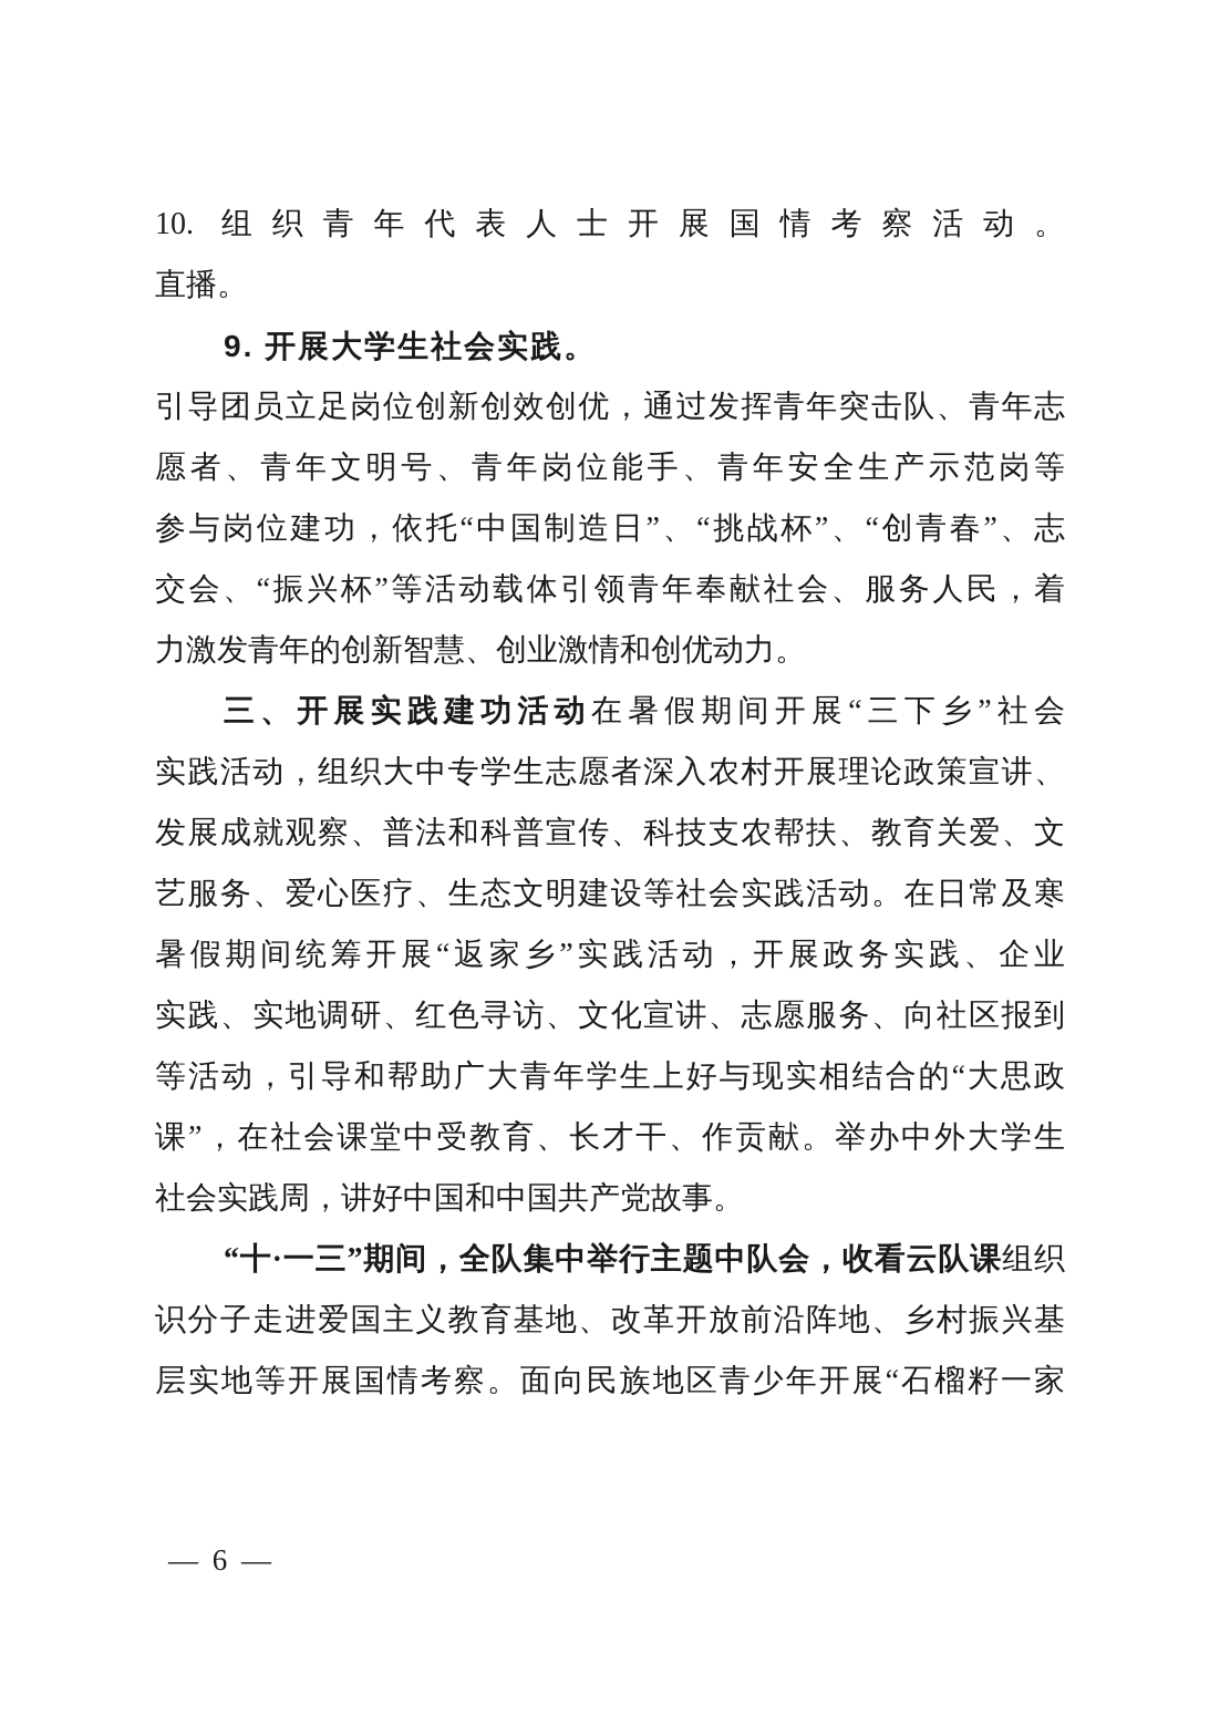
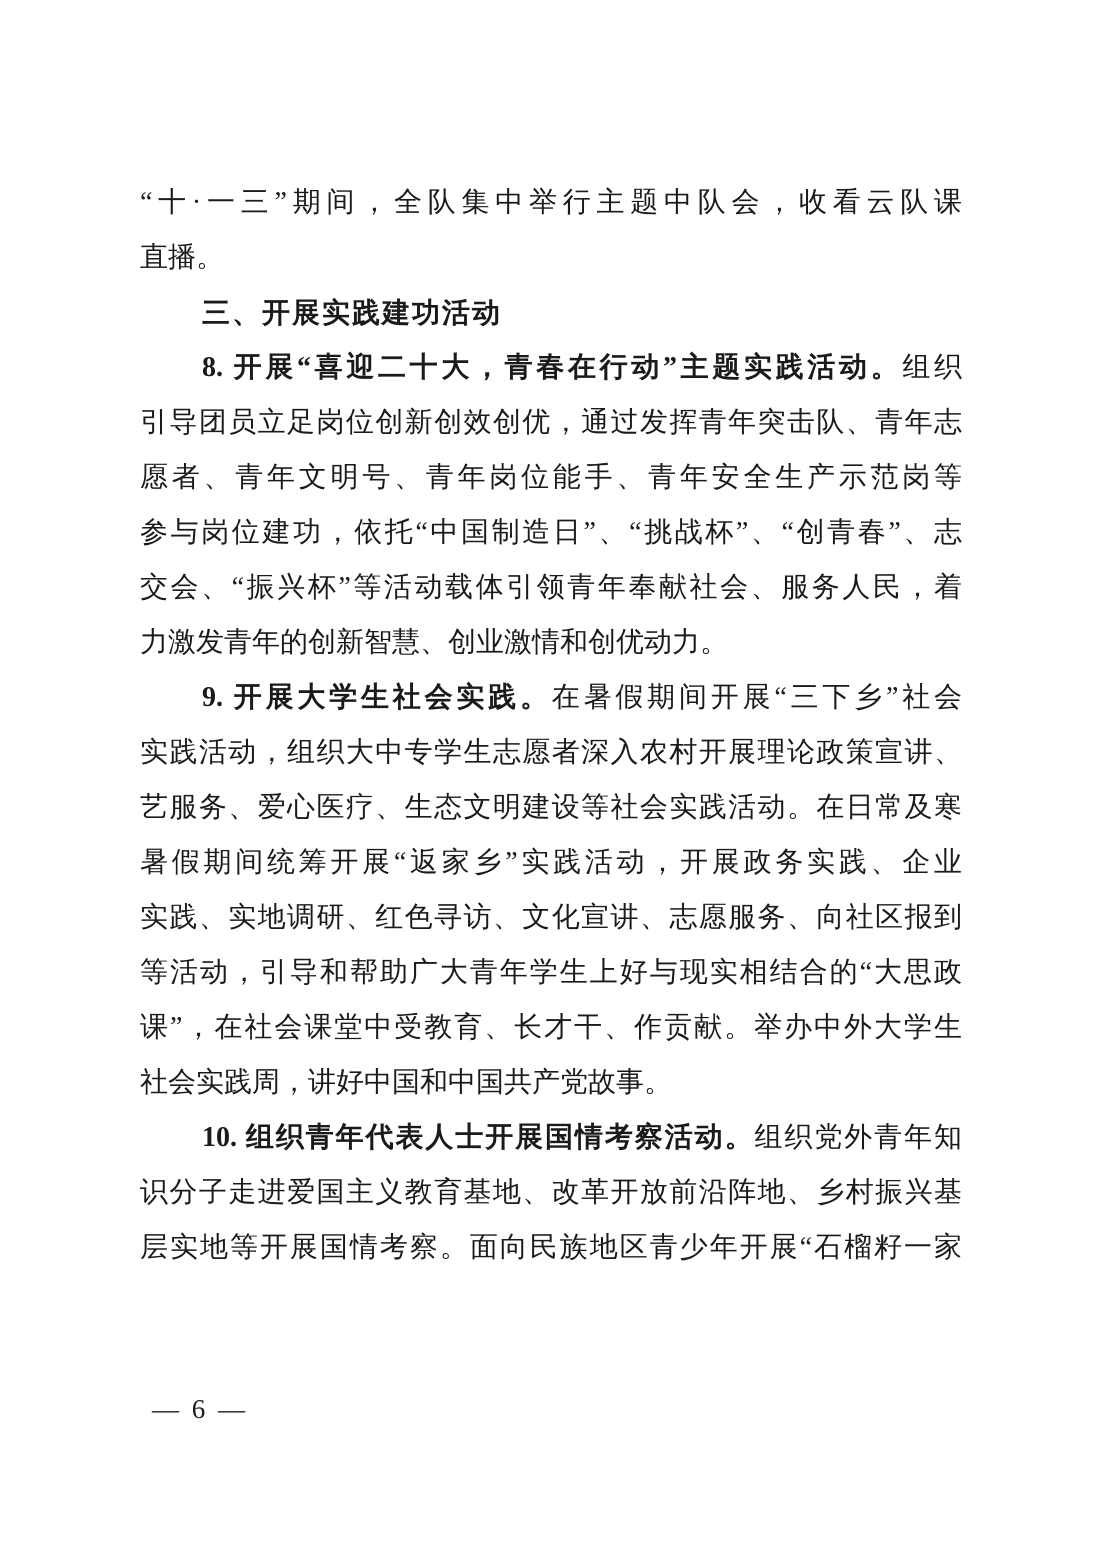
- 10. 组织青年代表人士开展国情考察活动。
+ “十·一三”期间，全队集中举行主题中队会，收看云队课
  直播。
- 9. 开展大学生社会实践。
+ 三、开展实践建功活动
+ 8. 开展“喜迎二十大，青春在行动”主题实践活动。组织
  引导团员立足岗位创新创效创优，通过发挥青年突击队、青年志
  愿者、青年文明号、青年岗位能手、青年安全生产示范岗等
  参与岗位建功，依托“中国制造日”、“挑战杯”、“创青春”、志
  交会、“振兴杯”等活动载体引领青年奉献社会、服务人民，着
  力激发青年的创新智慧、创业激情和创优动力。
- 三、开展实践建功活动在暑假期间开展“三下乡”社会
+ 9. 开展大学生社会实践。在暑假期间开展“三下乡”社会
  实践活动，组织大中专学生志愿者深入农村开展理论政策宣讲、
- 发展成就观察、普法和科普宣传、科技支农帮扶、教育关爱、文
  艺服务、爱心医疗、生态文明建设等社会实践活动。在日常及寒
  暑假期间统筹开展“返家乡”实践活动，开展政务实践、企业
  实践、实地调研、红色寻访、文化宣讲、志愿服务、向社区报到
  等活动，引导和帮助广大青年学生上好与现实相结合的“大思政
  课”，在社会课堂中受教育、长才干、作贡献。举办中外大学生
  社会实践周，讲好中国和中国共产党故事。
- “十·一三”期间，全队集中举行主题中队会，收看云队课组织
+ 10. 组织青年代表人士开展国情考察活动。组织党外青年知
  识分子走进爱国主义教育基地、改革开放前沿阵地、乡村振兴基
  层实地等开展国情考察。面向民族地区青少年开展“石榴籽一家
  — 6 —
